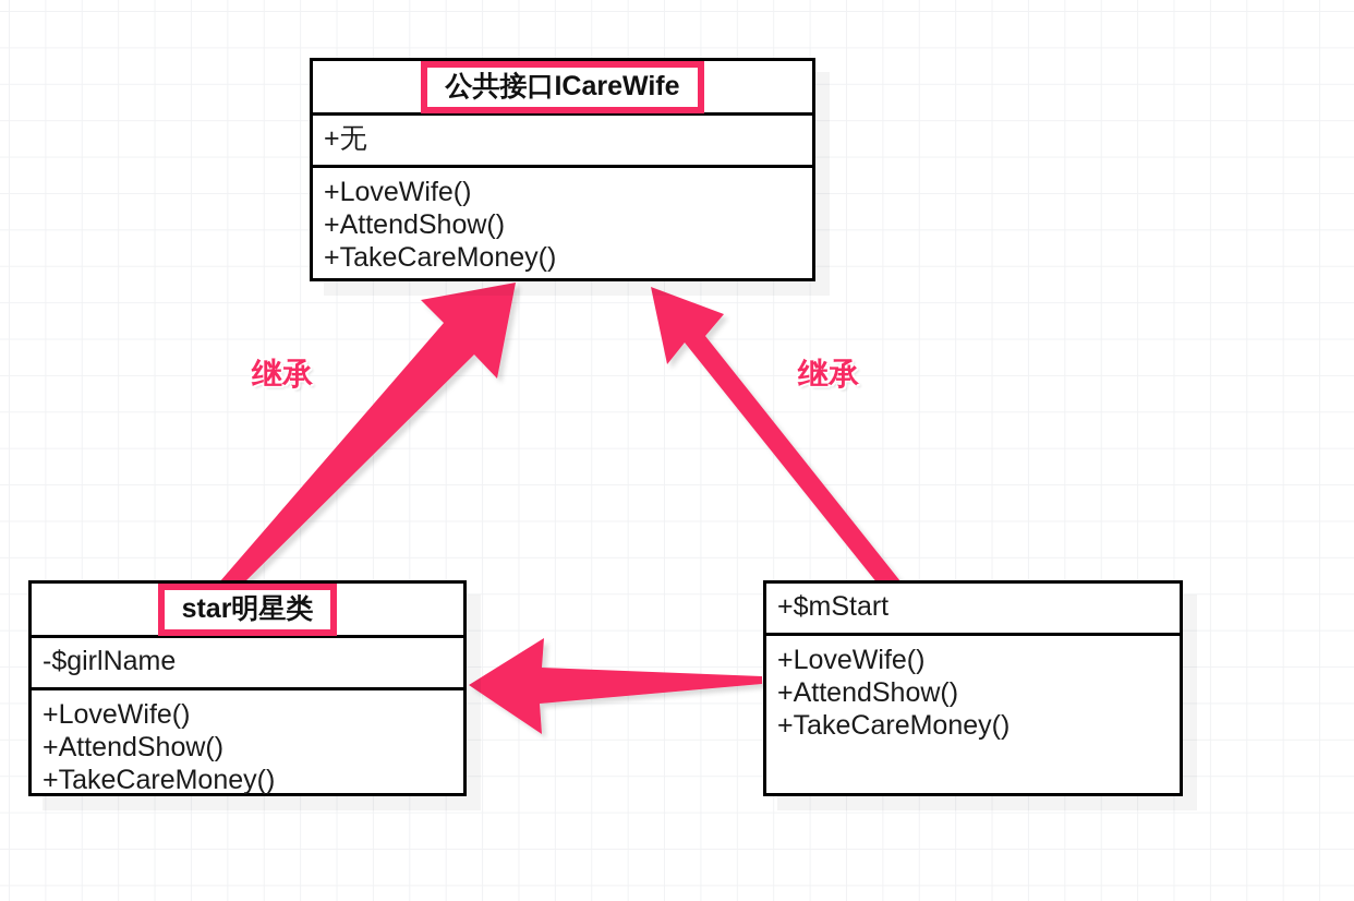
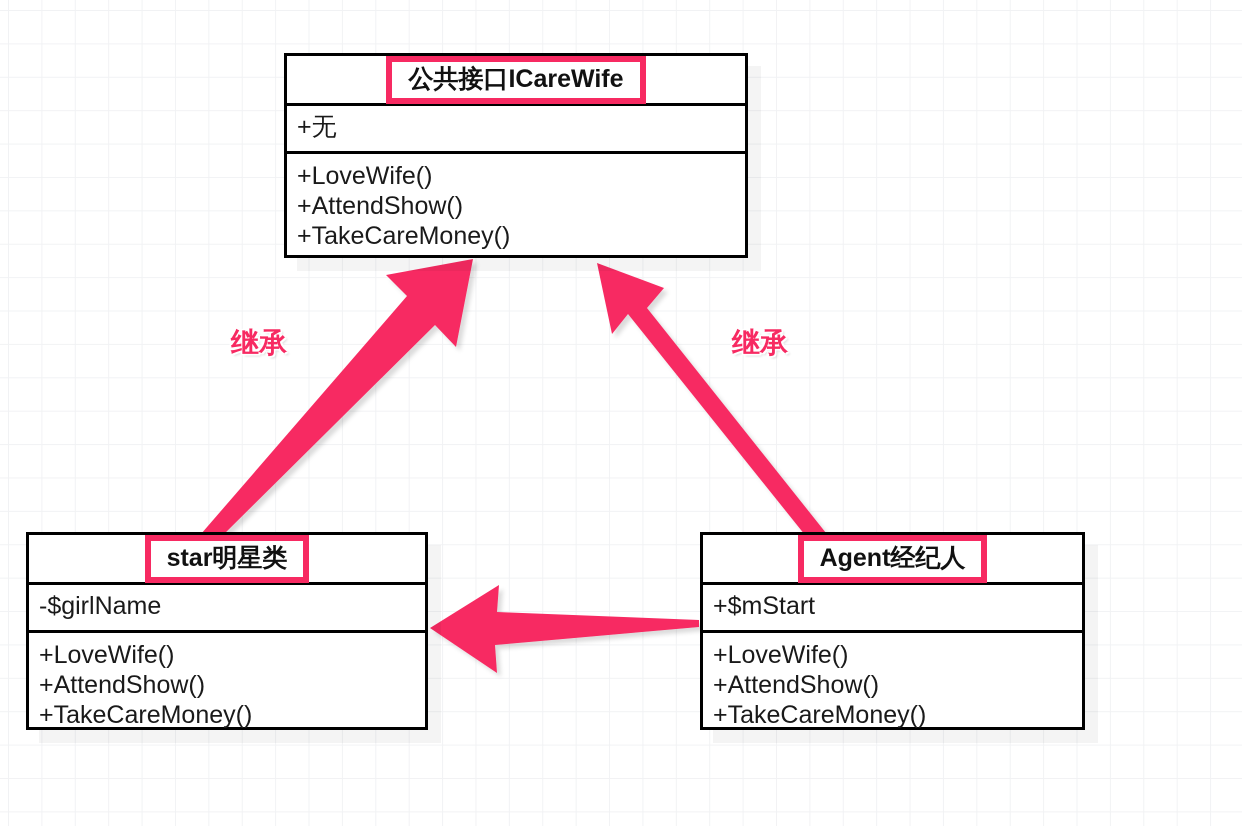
  公共接口ICareWife
  +无
  +LoveWife()
  +AttendShow()
  +TakeCareMoney()
  star明星类
  -$girlName
  +LoveWife()
  +AttendShow()
  +TakeCareMoney()
+ Agent经纪人
  +$mStart
  +LoveWife()
  +AttendShow()
  +TakeCareMoney()
  继承
  继承
